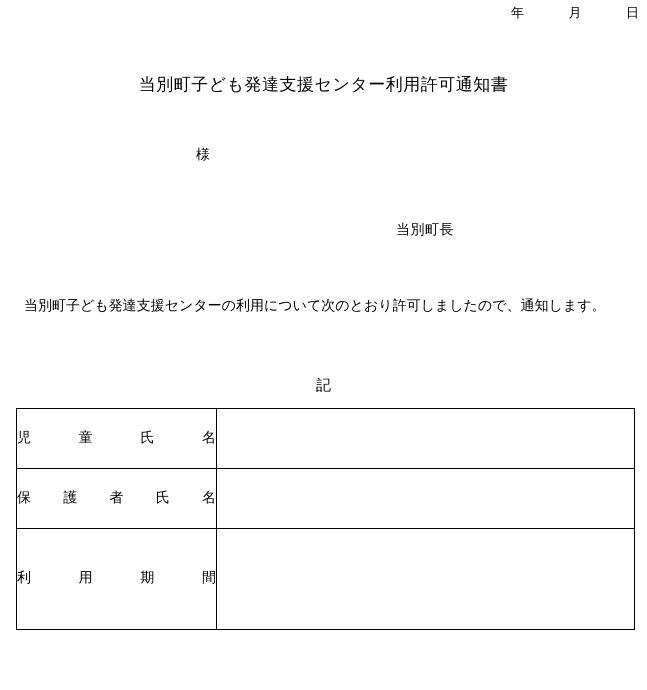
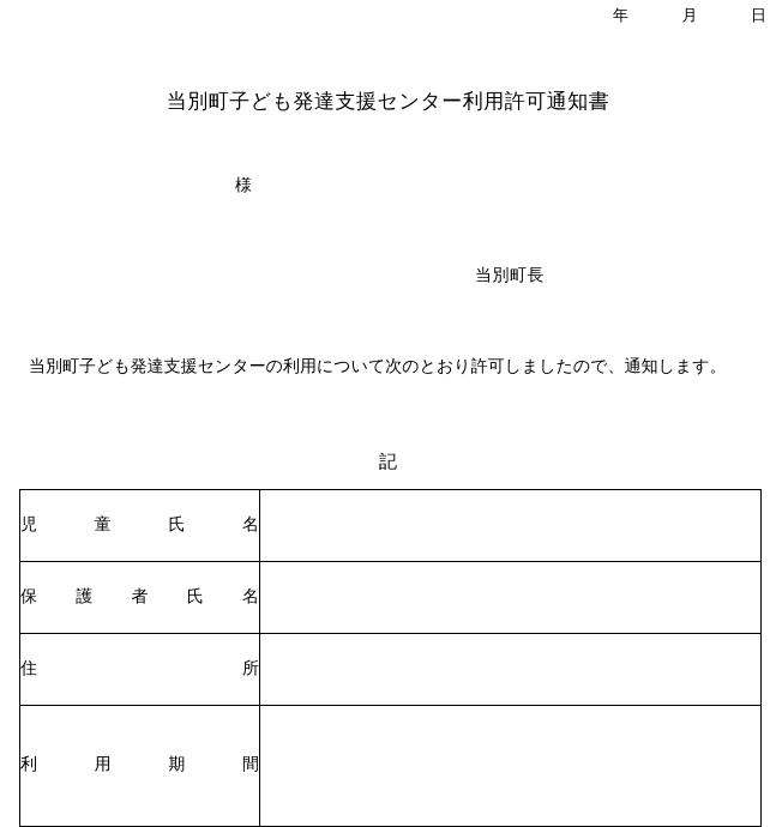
  年 月 日
  当別町子ども発達支援センター利用許可通知書
  様
  当別町長
  当別町子ども発達支援センターの利用について次のとおり許可しましたので、通知します。
  記
  児 童 氏 名
  保 護 者 氏 名
+ 住 所
  利 用 期 間
